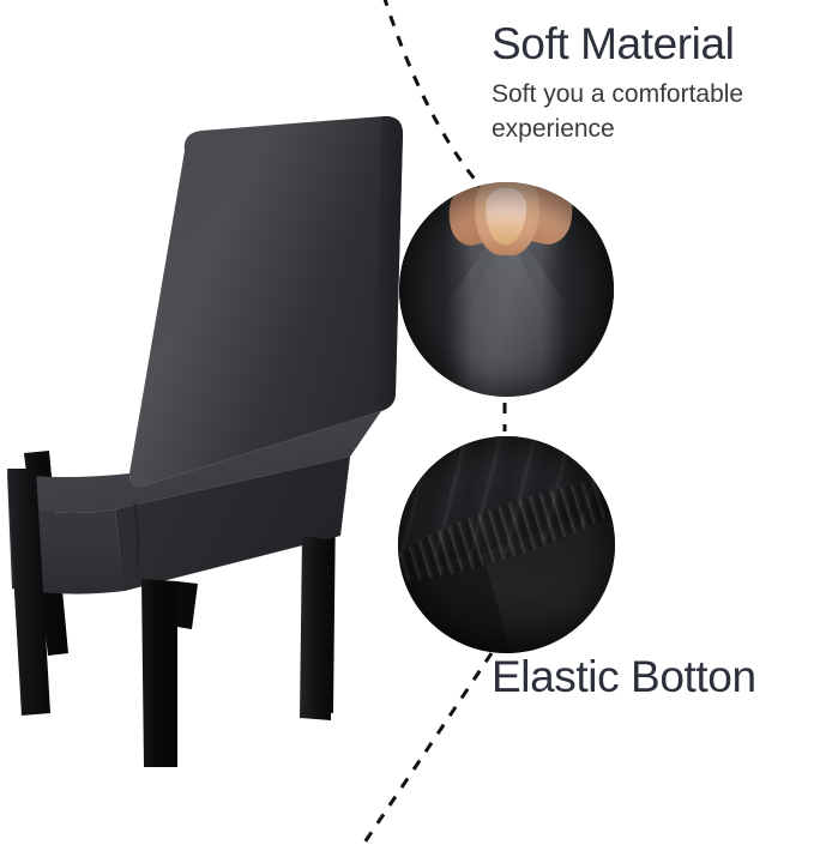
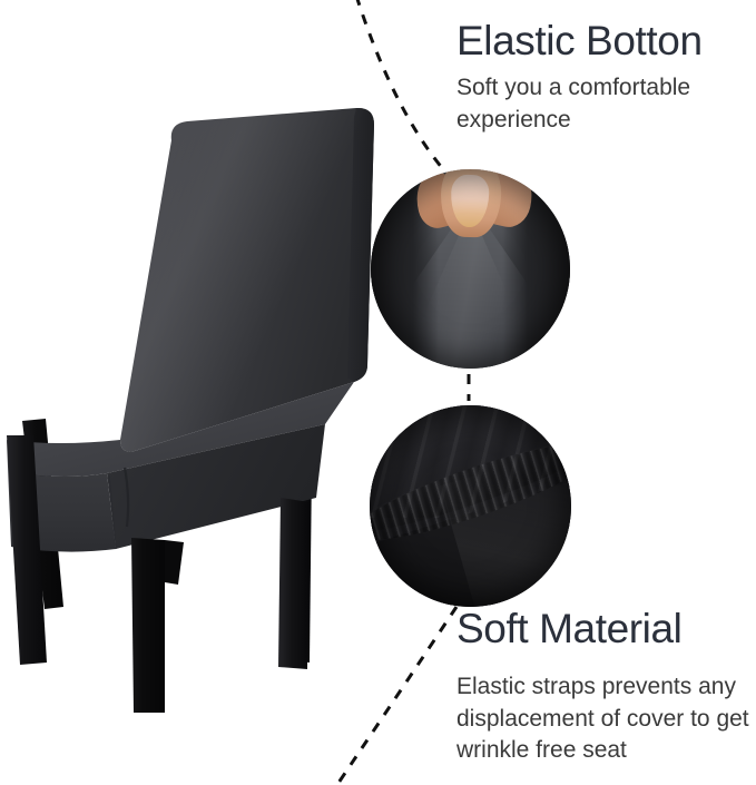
- Soft Material
+ Elastic Botton
  Soft you a comfortable experience
- Elastic Botton
+ Soft Material
+ Elastic straps prevents any displacement of cover to get wrinkle free seat
